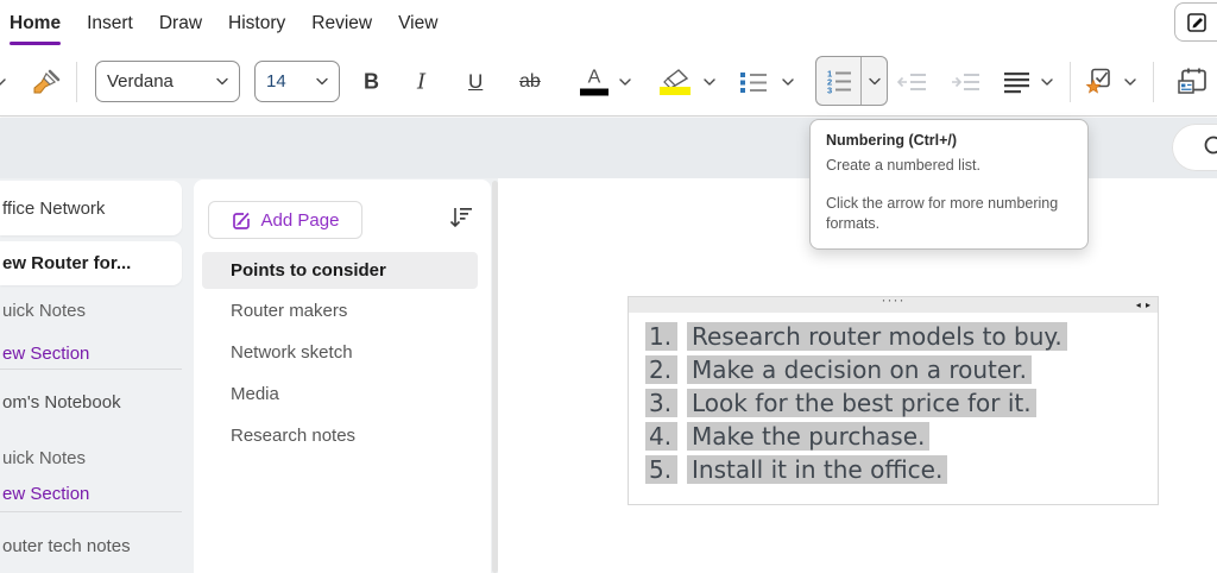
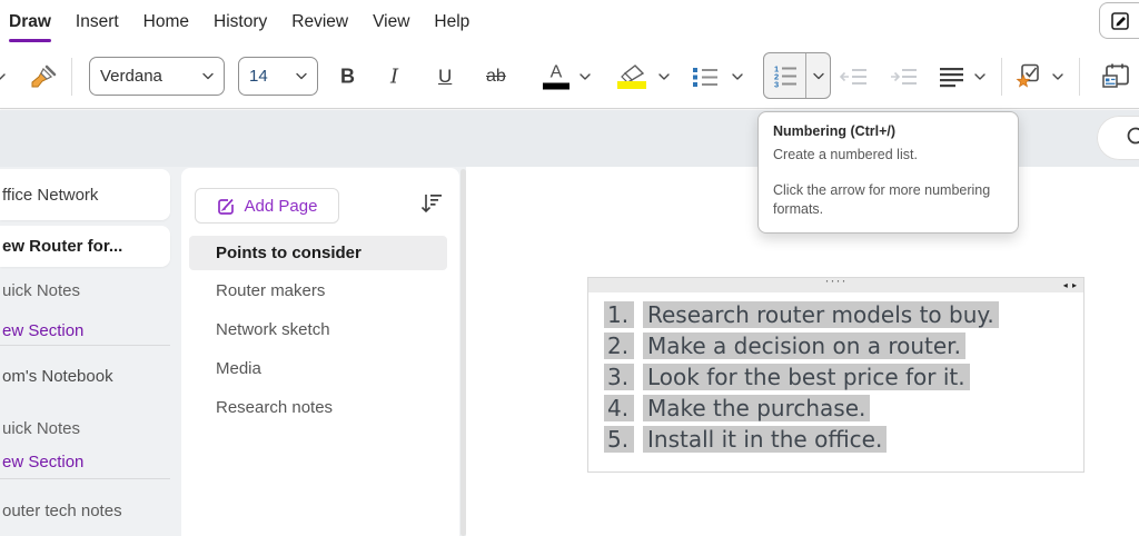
- Home
+ Draw
  Insert
- Draw
+ Home
  History
  Review
  View
+ Help
  Verdana
  14
  B
  I
  U
  ab
  A
  1
  2
  3
  ffice Network
  ew Router for...
  uick Notes
  ew Section
  om's Notebook
  uick Notes
  ew Section
  outer tech notes
  Add Page
  Points to consider
  Router makers
  Network sketch
  Media
  Research notes
  ····
  ◂ ▸
  1. Research router models to buy.
  2. Make a decision on a router.
  3. Look for the best price for it.
  4. Make the purchase.
  5. Install it in the office.
  Numbering (Ctrl+/)
  Create a numbered list.
  Click the arrow for more numbering formats.
